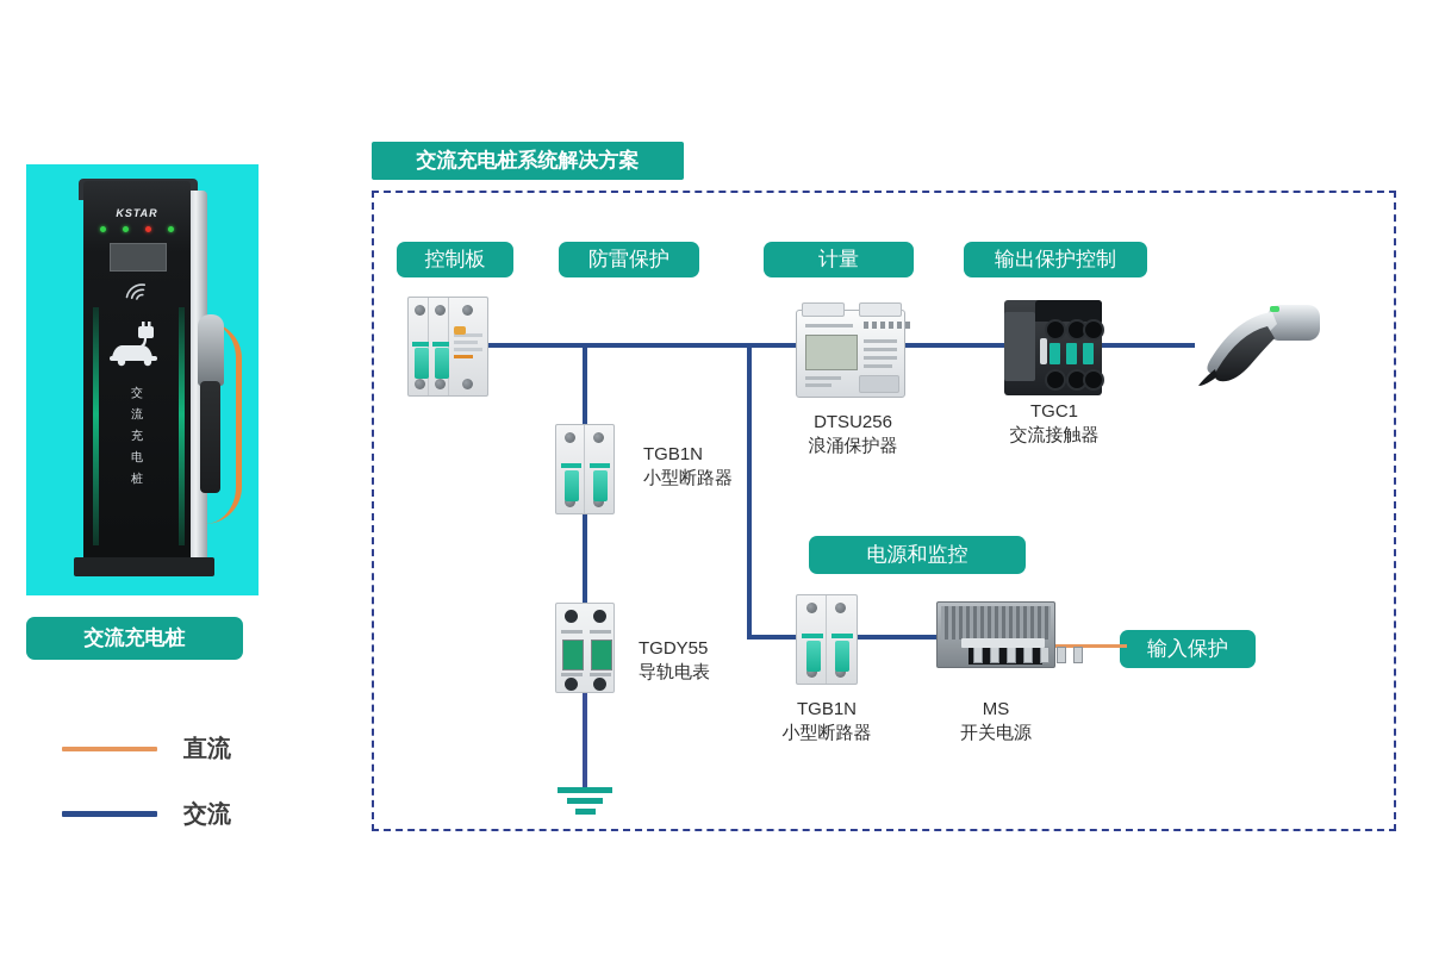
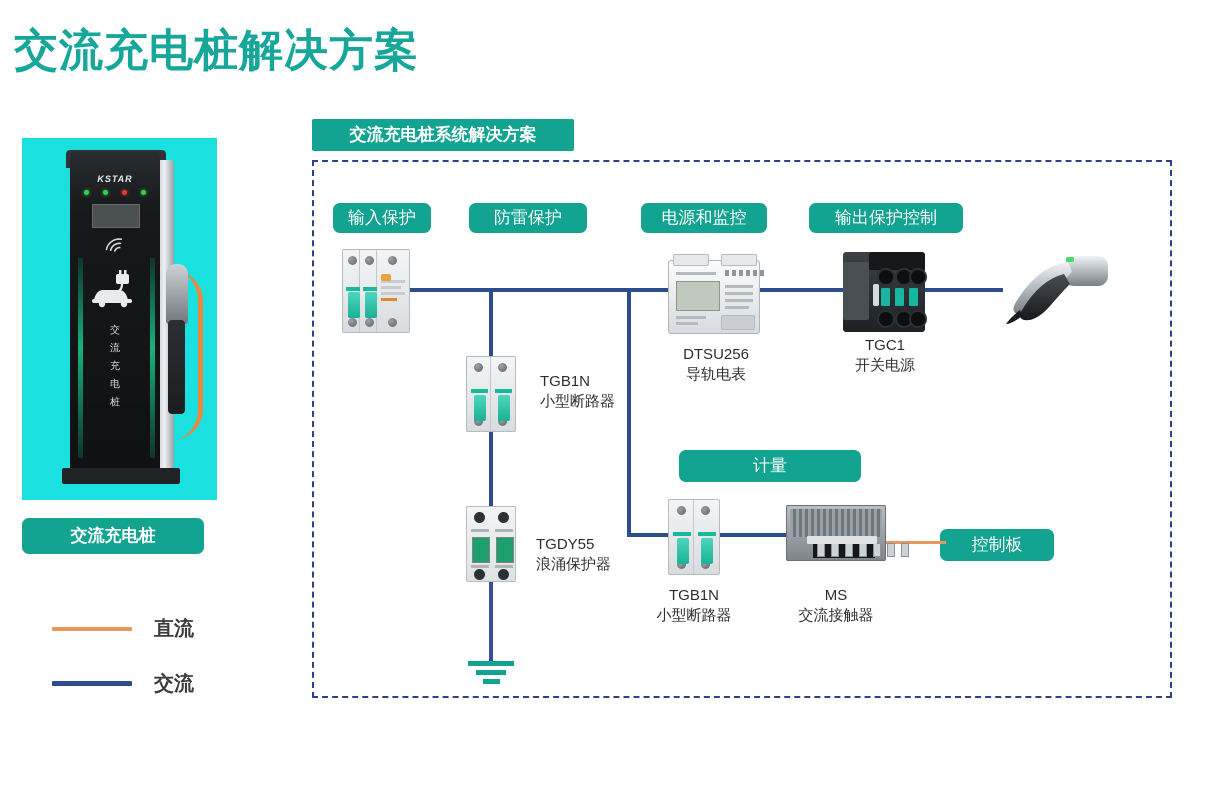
+ 交流充电桩解决方案
  KSTAR
  交
  流
  充
  电
  桩
  交流充电桩
  直流
  交流
  交流充电桩系统解决方案
- 控制板
+ 输入保护
  防雷保护
- 计量
+ 电源和监控
  输出保护控制
- 电源和监控
+ 计量
- 输入保护
+ 控制板
  TGB1N
  小型断路器
  TGDY55
- 导轨电表
+ 浪涌保护器
  DTSU256
- 浪涌保护器
+ 导轨电表
  TGC1
- 交流接触器
+ 开关电源
  TGB1N
  小型断路器
  MS
- 开关电源
+ 交流接触器
